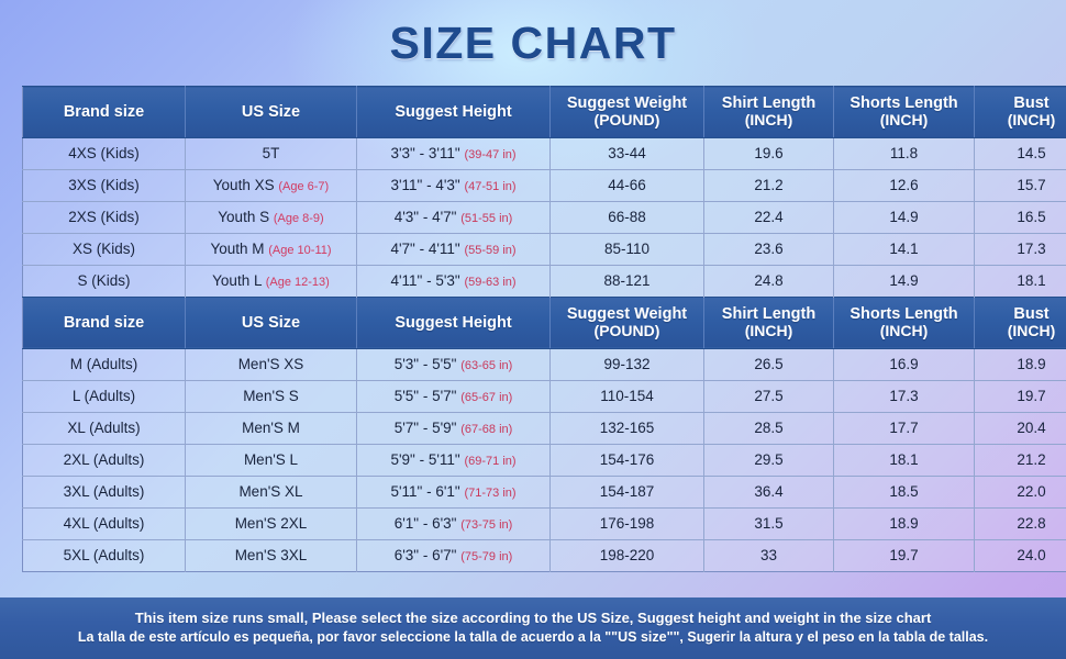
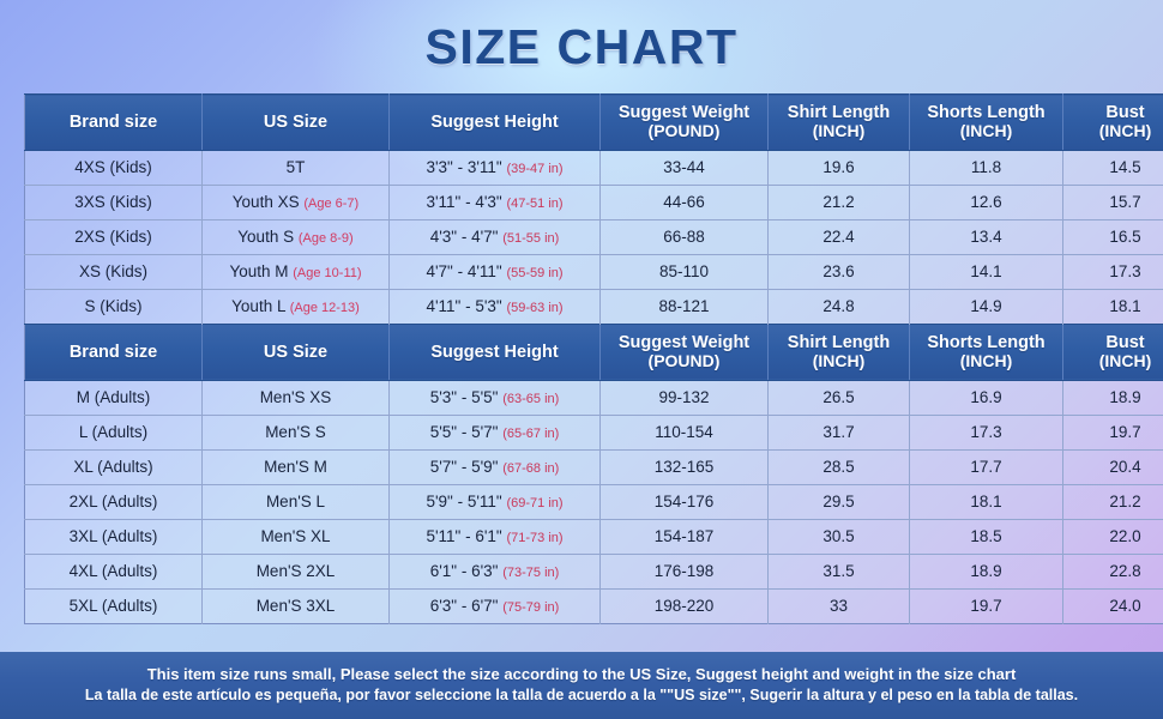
  SIZE CHART
  Brand size	US Size	Suggest Height	Suggest Weight (POUND)	Shirt Length (INCH)	Shorts Length (INCH)	Bust (INCH)
  4XS (Kids)	5T	3'3" - 3'11" (39-47 in)	33-44	19.6	11.8	14.5
  3XS (Kids)	Youth XS (Age 6-7)	3'11" - 4'3" (47-51 in)	44-66	21.2	12.6	15.7
- 2XS (Kids)	Youth S (Age 8-9)	4'3" - 4'7" (51-55 in)	66-88	22.4	14.9	16.5
+ 2XS (Kids)	Youth S (Age 8-9)	4'3" - 4'7" (51-55 in)	66-88	22.4	13.4	16.5
  XS (Kids)	Youth M (Age 10-11)	4'7" - 4'11" (55-59 in)	85-110	23.6	14.1	17.3
  S (Kids)	Youth L (Age 12-13)	4'11" - 5'3" (59-63 in)	88-121	24.8	14.9	18.1
  Brand size	US Size	Suggest Height	Suggest Weight (POUND)	Shirt Length (INCH)	Shorts Length (INCH)	Bust (INCH)
  M (Adults)	Men'S XS	5'3" - 5'5" (63-65 in)	99-132	26.5	16.9	18.9
- L (Adults)	Men'S S	5'5" - 5'7" (65-67 in)	110-154	27.5	17.3	19.7
+ L (Adults)	Men'S S	5'5" - 5'7" (65-67 in)	110-154	31.7	17.3	19.7
  XL (Adults)	Men'S M	5'7" - 5'9" (67-68 in)	132-165	28.5	17.7	20.4
  2XL (Adults)	Men'S L	5'9" - 5'11" (69-71 in)	154-176	29.5	18.1	21.2
- 3XL (Adults)	Men'S XL	5'11" - 6'1" (71-73 in)	154-187	36.4	18.5	22.0
+ 3XL (Adults)	Men'S XL	5'11" - 6'1" (71-73 in)	154-187	30.5	18.5	22.0
  4XL (Adults)	Men'S 2XL	6'1" - 6'3" (73-75 in)	176-198	31.5	18.9	22.8
  5XL (Adults)	Men'S 3XL	6'3" - 6'7" (75-79 in)	198-220	33	19.7	24.0
  This item size runs small, Please select the size according to the US Size, Suggest height and weight in the size chart
  La talla de este artículo es pequeña, por favor seleccione la talla de acuerdo a la ""US size"", Sugerir la altura y el peso en la tabla de tallas.
